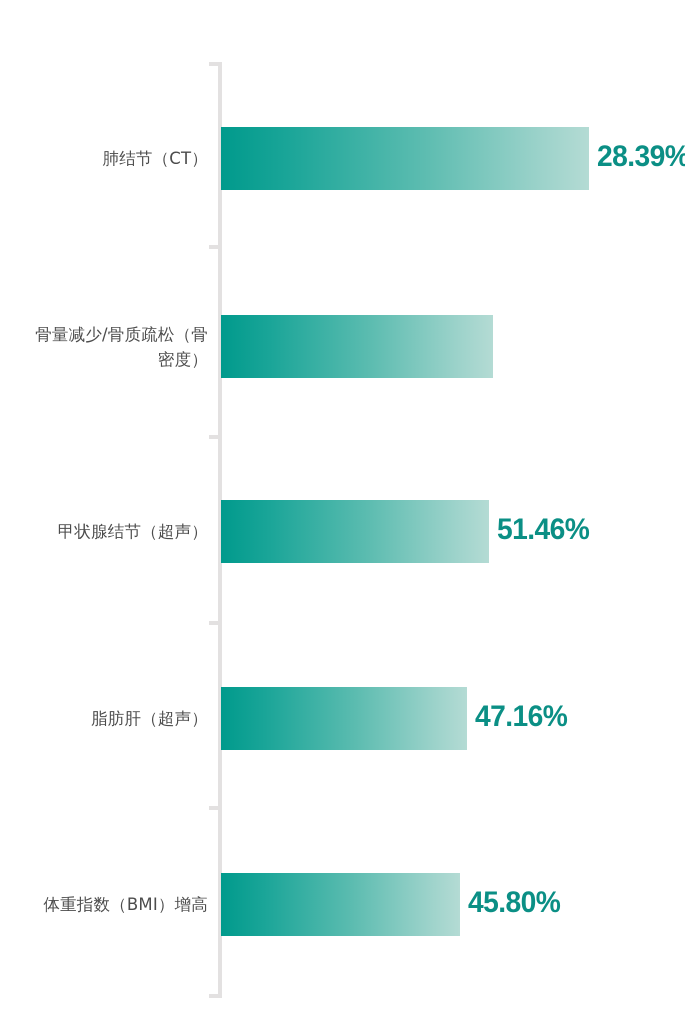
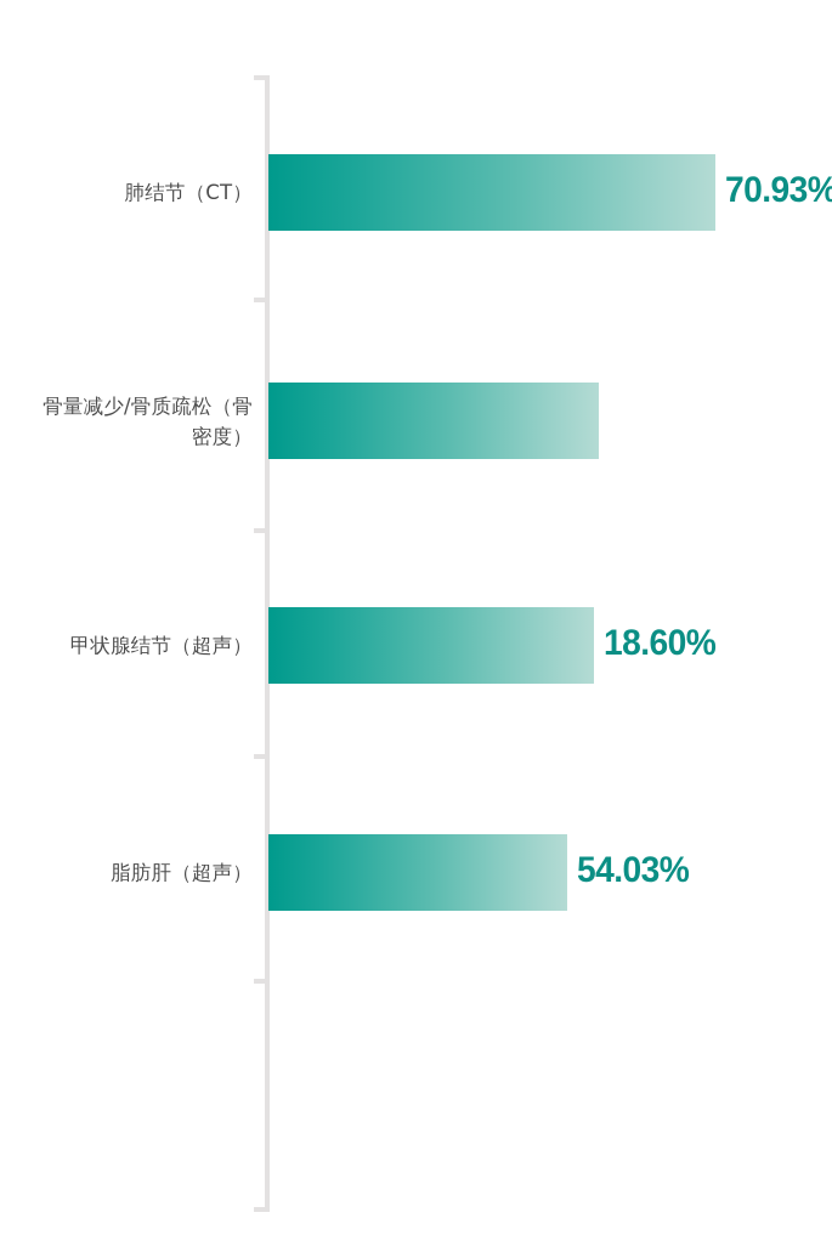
  肺结节（CT）
- 28.39%
+ 70.93%
  骨量减少/骨质疏松（骨
  密度）
  甲状腺结节（超声）
- 51.46%
+ 18.60%
  脂肪肝（超声）
- 47.16%
+ 54.03%
- 体重指数（BMI）增高
- 45.80%
